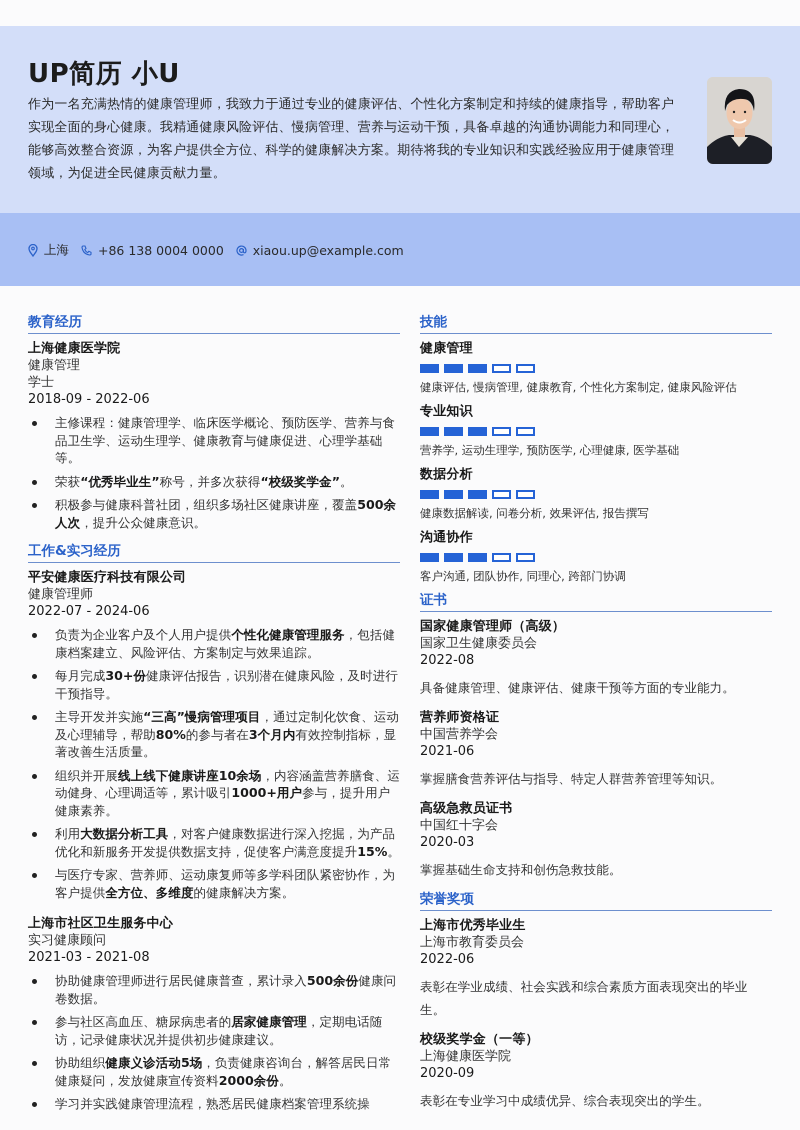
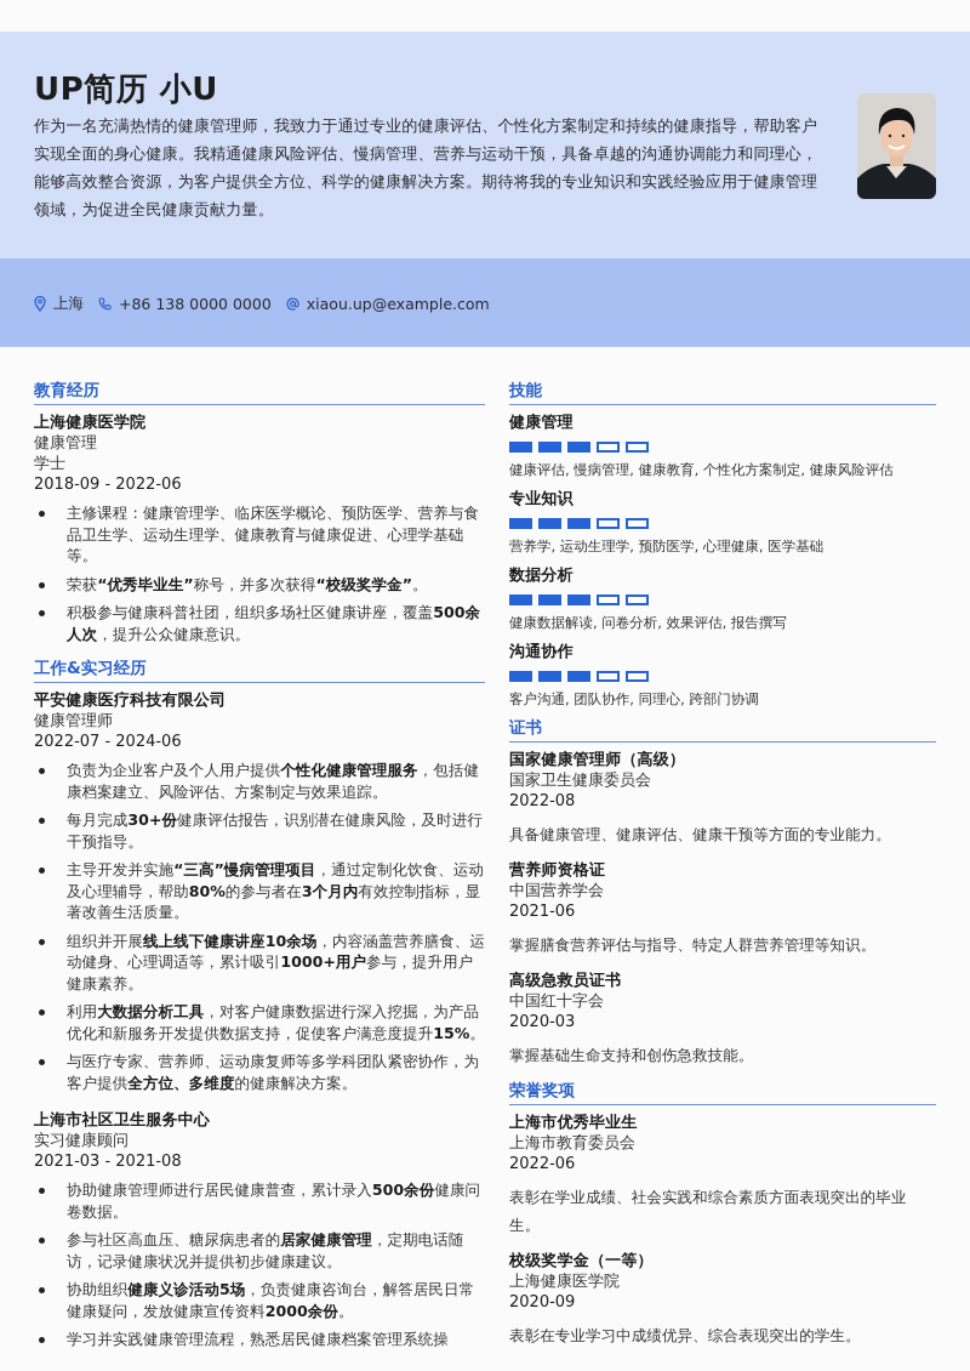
  UP简历 小U
  作为一名充满热情的健康管理师，我致力于通过专业的健康评估、个性化方案制定和持续的健康指导，帮助客户实现全面的身心健康。我精通健康风险评估、慢病管理、营养与运动干预，具备卓越的沟通协调能力和同理心，能够高效整合资源，为客户提供全方位、科学的健康解决方案。期待将我的专业知识和实践经验应用于健康管理领域，为促进全民健康贡献力量。
  上海
- +86 138 0004 0000
+ +86 138 0000 0000
  xiaou.up@example.com
  教育经历
  上海健康医学院
  健康管理
  学士
  2018-09 - 2022-06
  主修课程：健康管理学、临床医学概论、预防医学、营养与食品卫生学、运动生理学、健康教育与健康促进、心理学基础等。
  荣获“优秀毕业生”称号，并多次获得“校级奖学金”。
  积极参与健康科普社团，组织多场社区健康讲座，覆盖500余人次，提升公众健康意识。
  工作&实习经历
  平安健康医疗科技有限公司
  健康管理师
  2022-07 - 2024-06
  负责为企业客户及个人用户提供个性化健康管理服务，包括健康档案建立、风险评估、方案制定与效果追踪。
  每月完成30+份健康评估报告，识别潜在健康风险，及时进行干预指导。
  主导开发并实施“三高”慢病管理项目，通过定制化饮食、运动及心理辅导，帮助80%的参与者在3个月内有效控制指标，显著改善生活质量。
  组织并开展线上线下健康讲座10余场，内容涵盖营养膳食、运动健身、心理调适等，累计吸引1000+用户参与，提升用户健康素养。
  利用大数据分析工具，对客户健康数据进行深入挖掘，为产品优化和新服务开发提供数据支持，促使客户满意度提升15%。
  与医疗专家、营养师、运动康复师等多学科团队紧密协作，为客户提供全方位、多维度的健康解决方案。
  上海市社区卫生服务中心
  实习健康顾问
  2021-03 - 2021-08
  协助健康管理师进行居民健康普查，累计录入500余份健康问卷数据。
  参与社区高血压、糖尿病患者的居家健康管理，定期电话随访，记录健康状况并提供初步健康建议。
  协助组织健康义诊活动5场，负责健康咨询台，解答居民日常健康疑问，发放健康宣传资料2000余份。
  学习并实践健康管理流程，熟悉居民健康档案管理系统操
  技能
  健康管理
  健康评估, 慢病管理, 健康教育, 个性化方案制定, 健康风险评估
  专业知识
  营养学, 运动生理学, 预防医学, 心理健康, 医学基础
  数据分析
  健康数据解读, 问卷分析, 效果评估, 报告撰写
  沟通协作
  客户沟通, 团队协作, 同理心, 跨部门协调
  证书
  国家健康管理师（高级）
  国家卫生健康委员会
  2022-08
  具备健康管理、健康评估、健康干预等方面的专业能力。
  营养师资格证
  中国营养学会
  2021-06
  掌握膳食营养评估与指导、特定人群营养管理等知识。
  高级急救员证书
  中国红十字会
  2020-03
  掌握基础生命支持和创伤急救技能。
  荣誉奖项
  上海市优秀毕业生
  上海市教育委员会
  2022-06
  表彰在学业成绩、社会实践和综合素质方面表现突出的毕业生。
  校级奖学金（一等）
  上海健康医学院
  2020-09
  表彰在专业学习中成绩优异、综合表现突出的学生。
